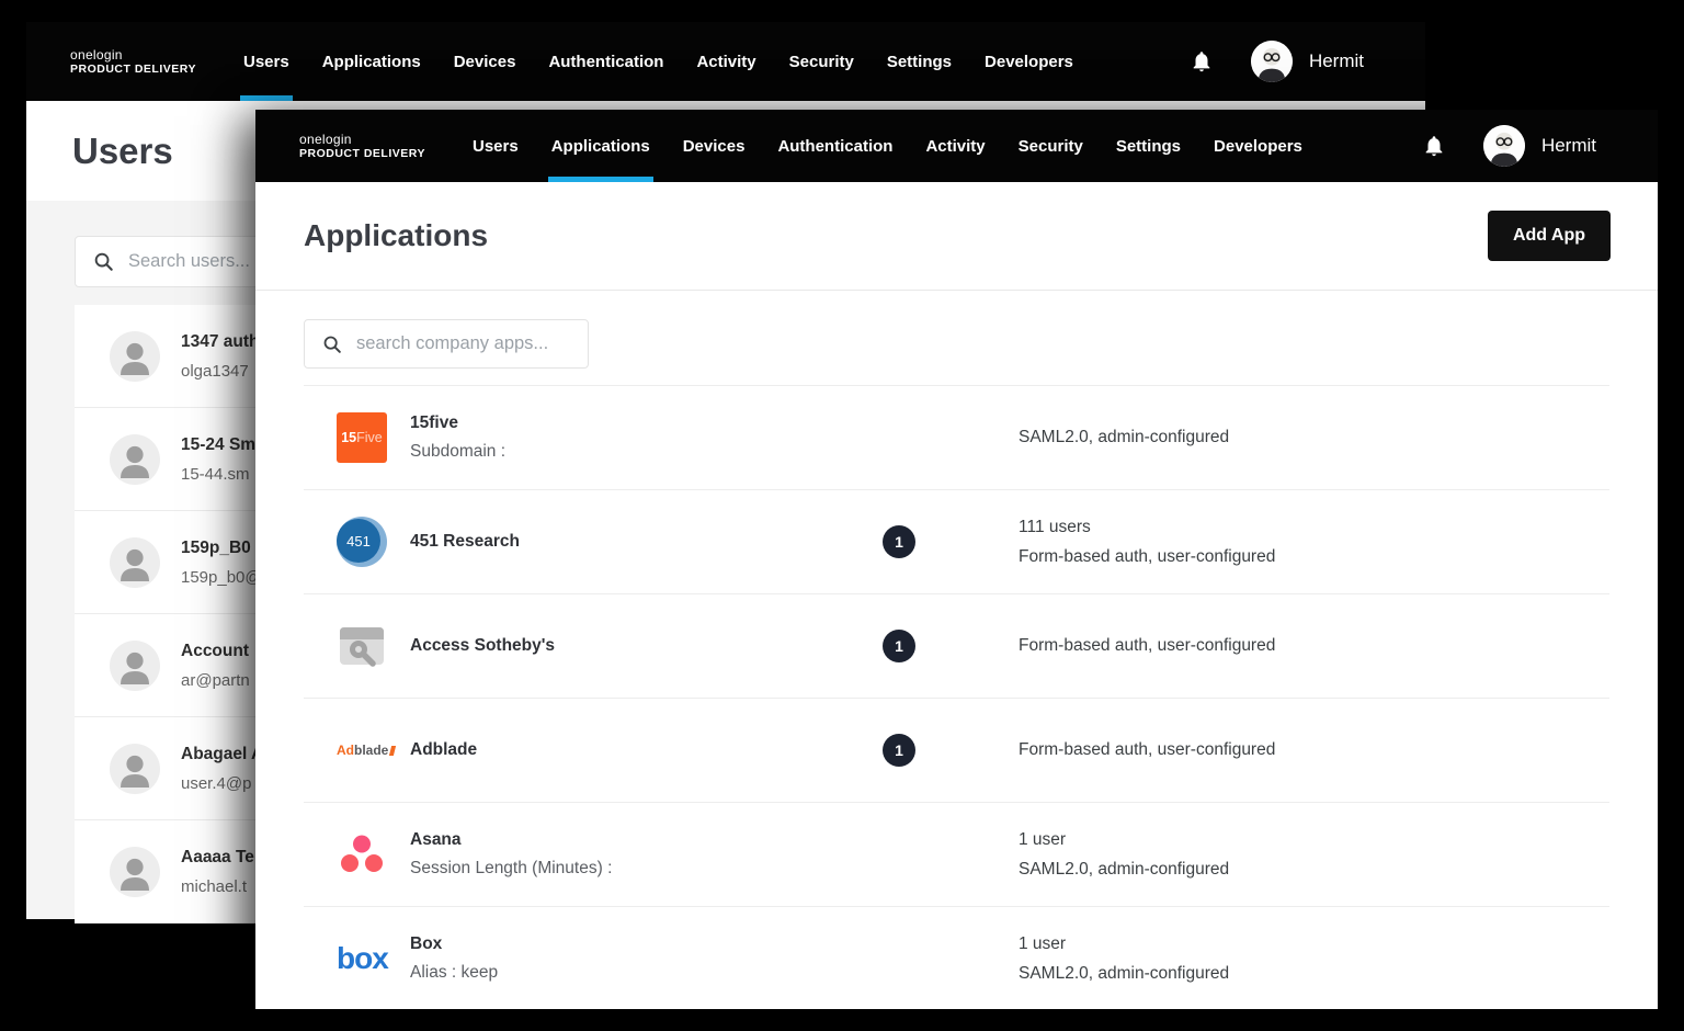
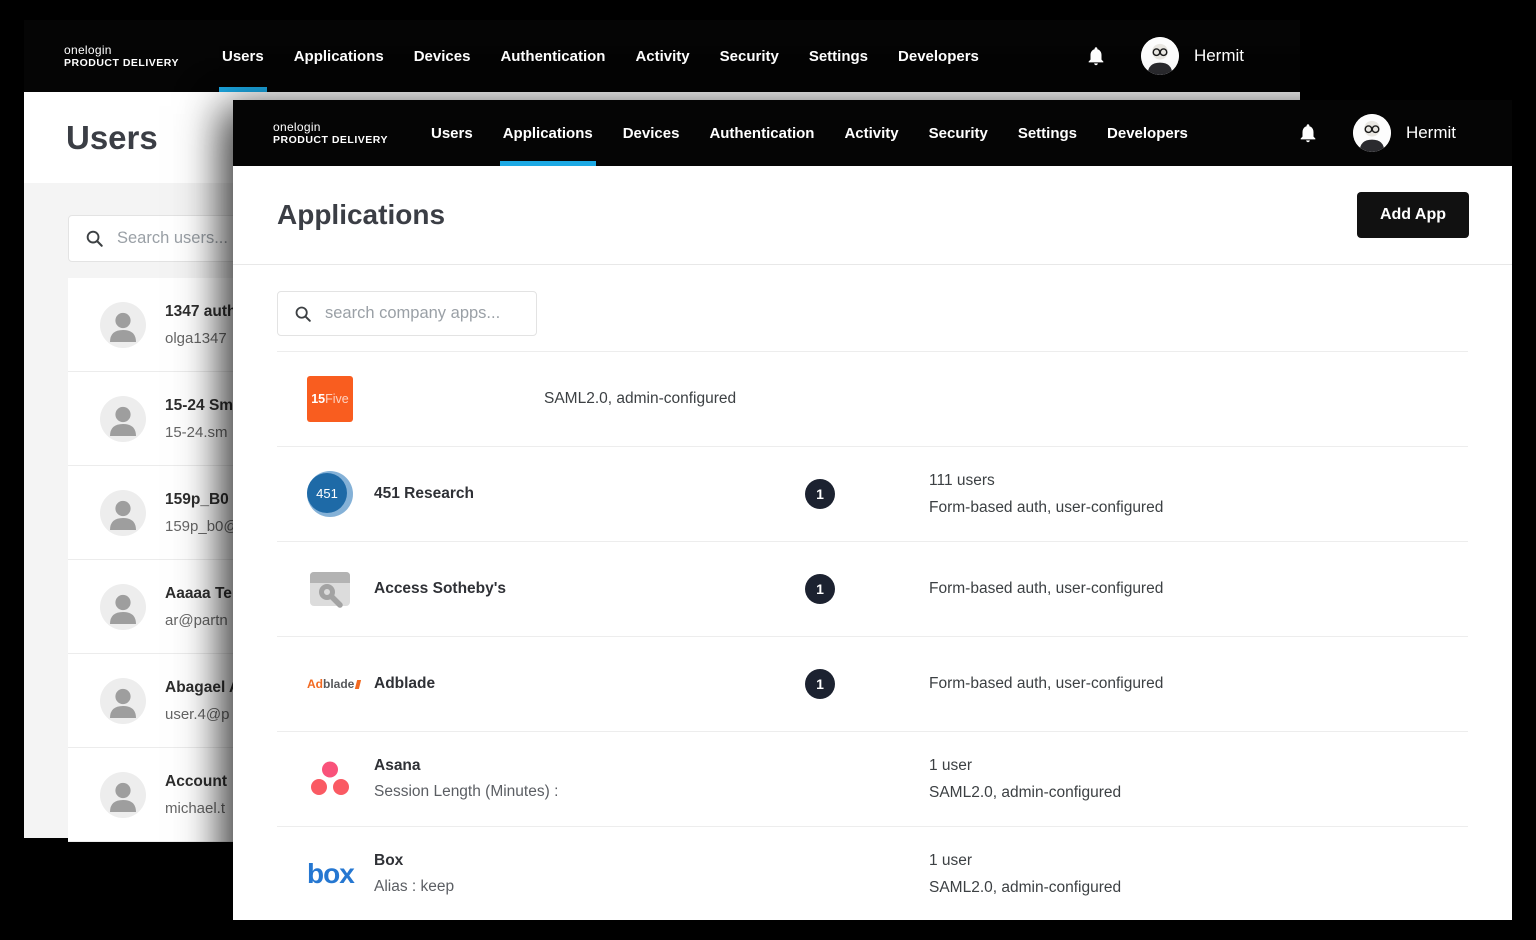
  onelogin
  PRODUCT DELIVERY
  Users
  Applications
  Devices
  Authentication
  Activity
  Security
  Settings
  Developers
  Hermit
  Users
  Search users...
  1347 auth
  olga1347
  15-24 Sm
- 15-44.sm
+ 15-24.sm
  159p_B0
  159p_b0@
- Account
+ Aaaaa Te
  ar@partn
  Abagael
  user.4@p
- Aaaaa Te
+ Account
  michael.t
  onelogin
  PRODUCT DELIVERY
  Users
  Applications
  Devices
  Authentication
  Activity
  Security
  Settings
  Developers
  Hermit
  Applications
  Add App
  search company apps...
  15
  Five
- 15five
- Subdomain :
  SAML2.0, admin-configured
  451
  451 Research
  1
  111 users
  Form-based auth, user-configured
  Access Sotheby's
  1
  Form-based auth, user-configured
  Ad
  blade
  Adblade
  1
  Form-based auth, user-configured
  Asana
  Session Length (Minutes) :
  1 user
  SAML2.0, admin-configured
  box
  Box
  Alias : keep
  1 user
  SAML2.0, admin-configured
